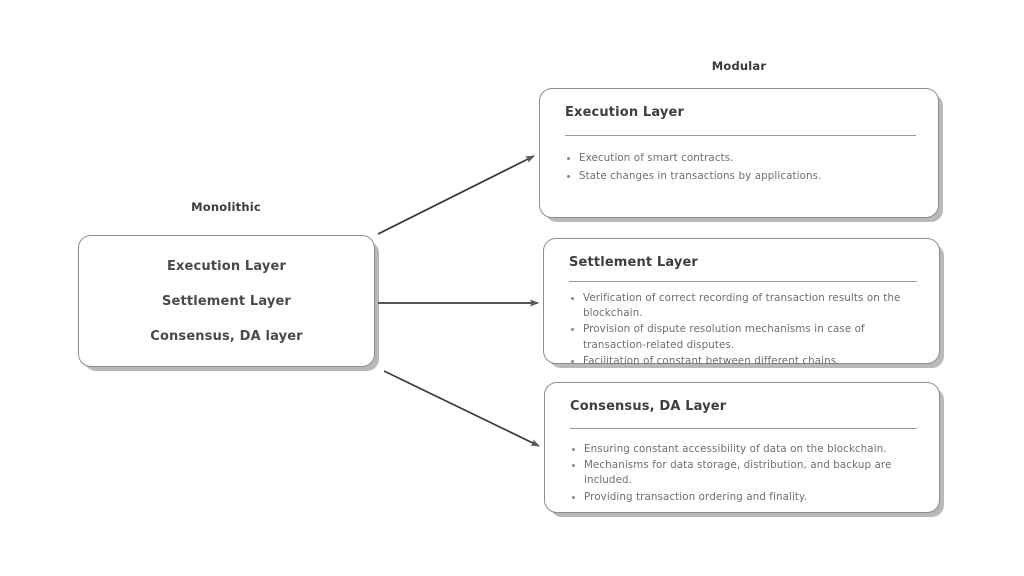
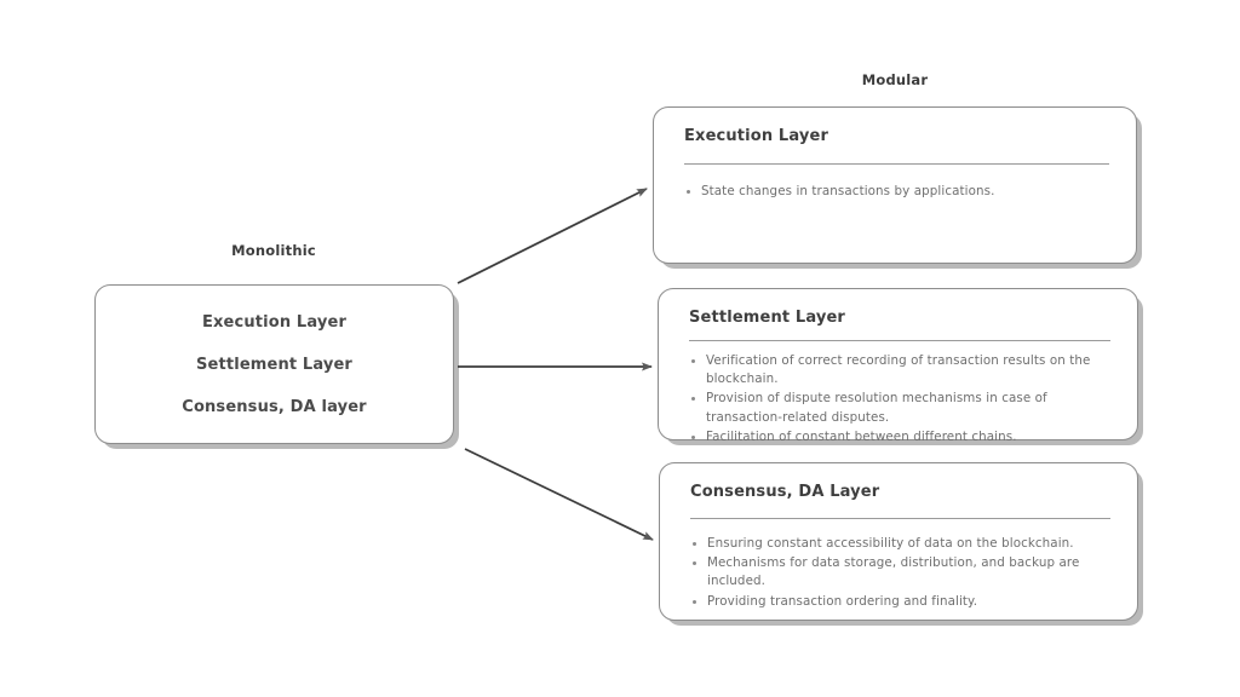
  Monolithic
  Modular
  Execution Layer
  Settlement Layer
  Consensus, DA layer
  Execution Layer
- Execution of smart contracts.
  State changes in transactions by applications.
  Settlement Layer
  Verification of correct recording of transaction results on the blockchain.
  Provision of dispute resolution mechanisms in case of transaction-related disputes.
  Facilitation of constant between different chains.
  Consensus, DA Layer
  Ensuring constant accessibility of data on the blockchain.
  Mechanisms for data storage, distribution, and backup are included.
  Providing transaction ordering and finality.
